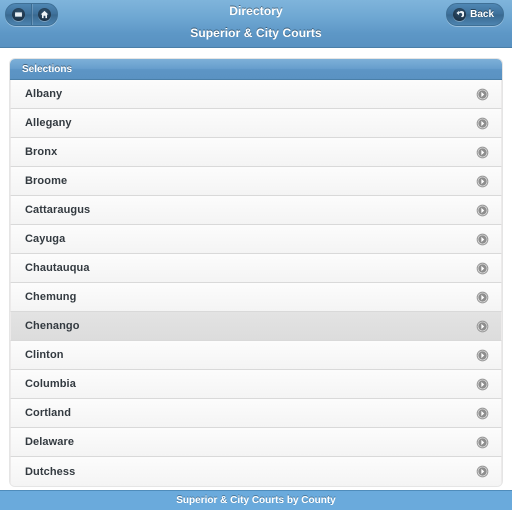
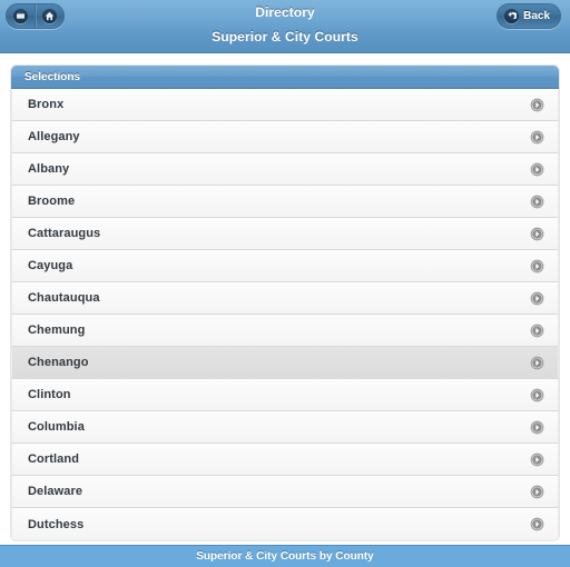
  Directory
  Superior & City Courts
  Back
  Selections
- Albany
+ Bronx
  Allegany
- Bronx
+ Albany
  Broome
  Cattaraugus
  Cayuga
  Chautauqua
  Chemung
  Chenango
  Clinton
  Columbia
  Cortland
  Delaware
  Dutchess
  Superior & City Courts by County
